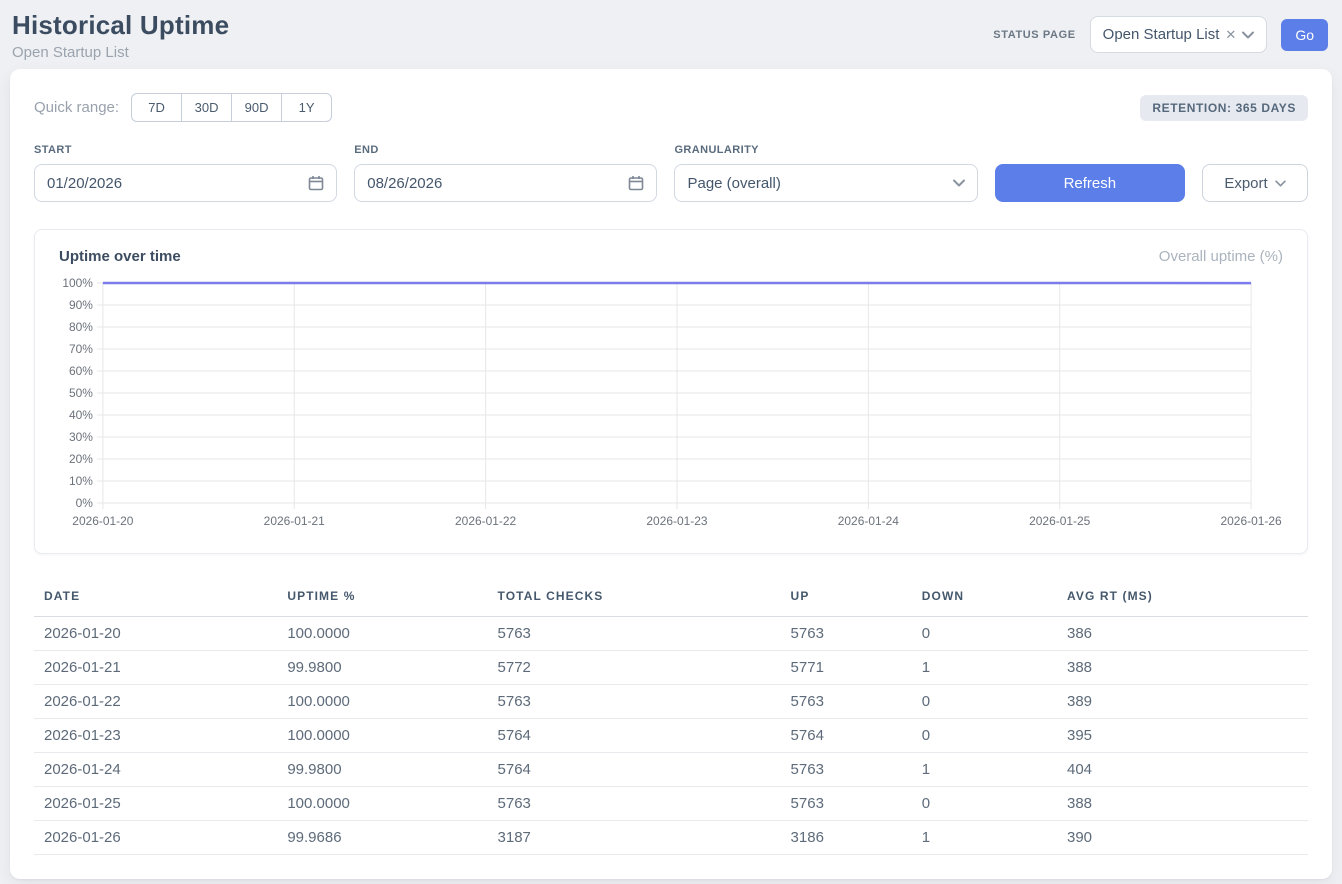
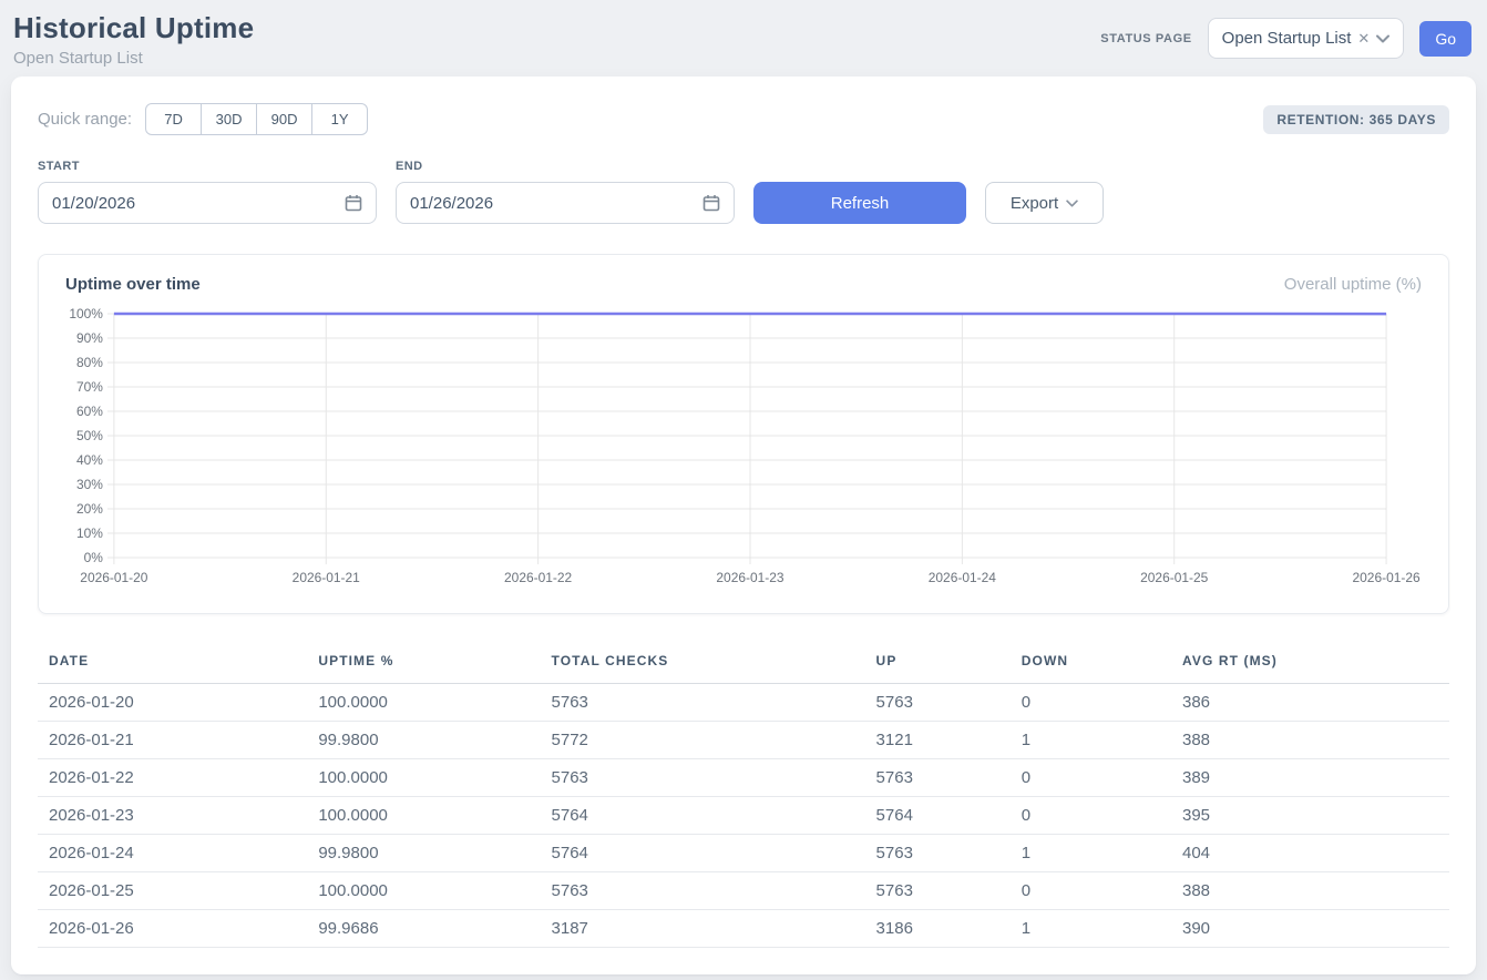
  Historical Uptime
  Open Startup List
  STATUS PAGE
  Open Startup List
  ✕
  Go
  Quick range:
  7D
  30D
  90D
  1Y
  RETENTION: 365 DAYS
  START
  01/20/2026
  END
- 08/26/2026
+ 01/26/2026
- GRANULARITY
- Page (overall)
  Refresh
  Export
  Uptime over time
  Overall uptime (%)
  0%
  10%
  20%
  30%
  40%
  50%
  60%
  70%
  80%
  90%
  100%
  2026-01-20
  2026-01-21
  2026-01-22
  2026-01-23
  2026-01-24
  2026-01-25
  2026-01-26
  DATE	UPTIME %	TOTAL CHECKS	UP	DOWN	AVG RT (MS)
  2026-01-20	100.0000	5763	5763	0	386
- 2026-01-21	99.9800	5772	5771	1	388
+ 2026-01-21	99.9800	5772	3121	1	388
  2026-01-22	100.0000	5763	5763	0	389
  2026-01-23	100.0000	5764	5764	0	395
  2026-01-24	99.9800	5764	5763	1	404
  2026-01-25	100.0000	5763	5763	0	388
  2026-01-26	99.9686	3187	3186	1	390
